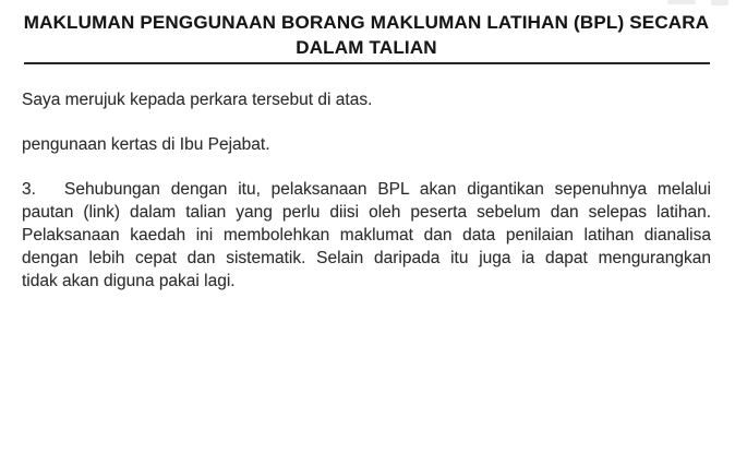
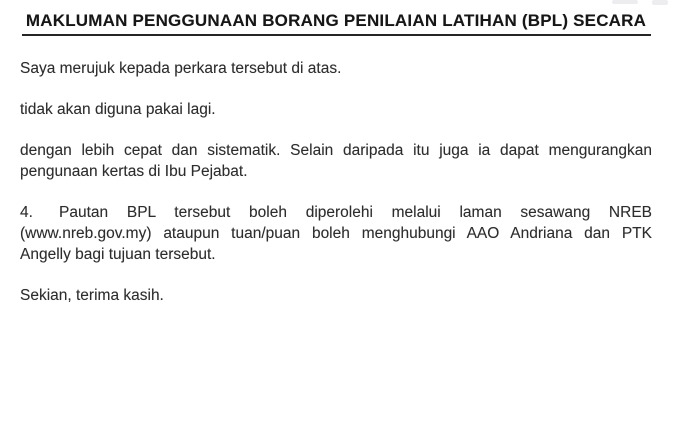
- MAKLUMAN PENGGUNAAN BORANG MAKLUMAN LATIHAN (BPL) SECARA
+ MAKLUMAN PENGGUNAAN BORANG PENILAIAN LATIHAN (BPL) SECARA
- DALAM TALIAN
  Saya merujuk kepada perkara tersebut di atas.
- pengunaan kertas di Ibu Pejabat.
+ tidak akan diguna pakai lagi.
- 3. Sehubungan dengan itu, pelaksanaan BPL akan digantikan sepenuhnya melalui
- pautan (link) dalam talian yang perlu diisi oleh peserta sebelum dan selepas latihan.
- Pelaksanaan kaedah ini membolehkan maklumat dan data penilaian latihan dianalisa
  dengan lebih cepat dan sistematik. Selain daripada itu juga ia dapat mengurangkan
- tidak akan diguna pakai lagi.
+ pengunaan kertas di Ibu Pejabat.
+ 4. Pautan BPL tersebut boleh diperolehi melalui laman sesawang NREB
+ (www.nreb.gov.my) ataupun tuan/puan boleh menghubungi AAO Andriana dan PTK
+ Angelly bagi tujuan tersebut.
+ Sekian, terima kasih.
